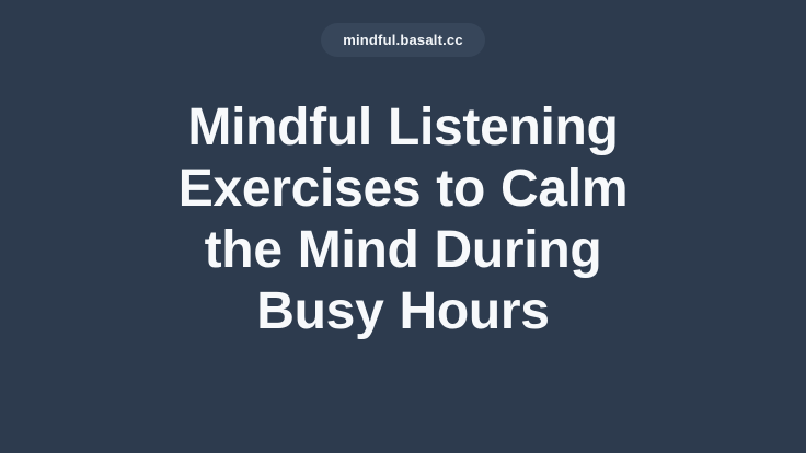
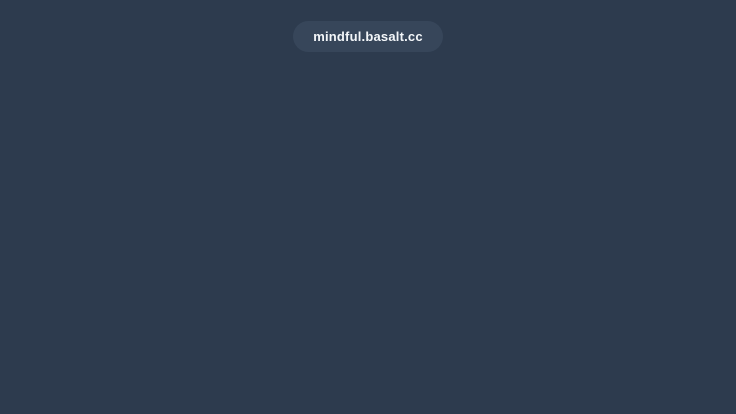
  mindful.basalt.cc
- Mindful Listening Exercises to Calm the Mind During Busy Hours
